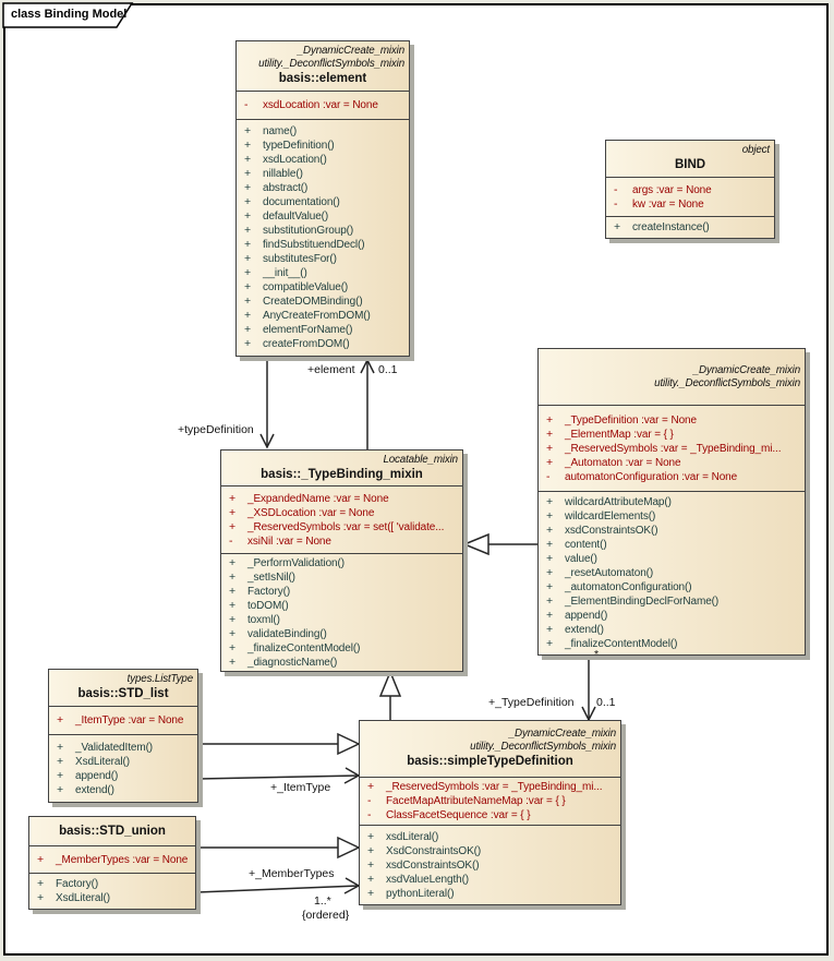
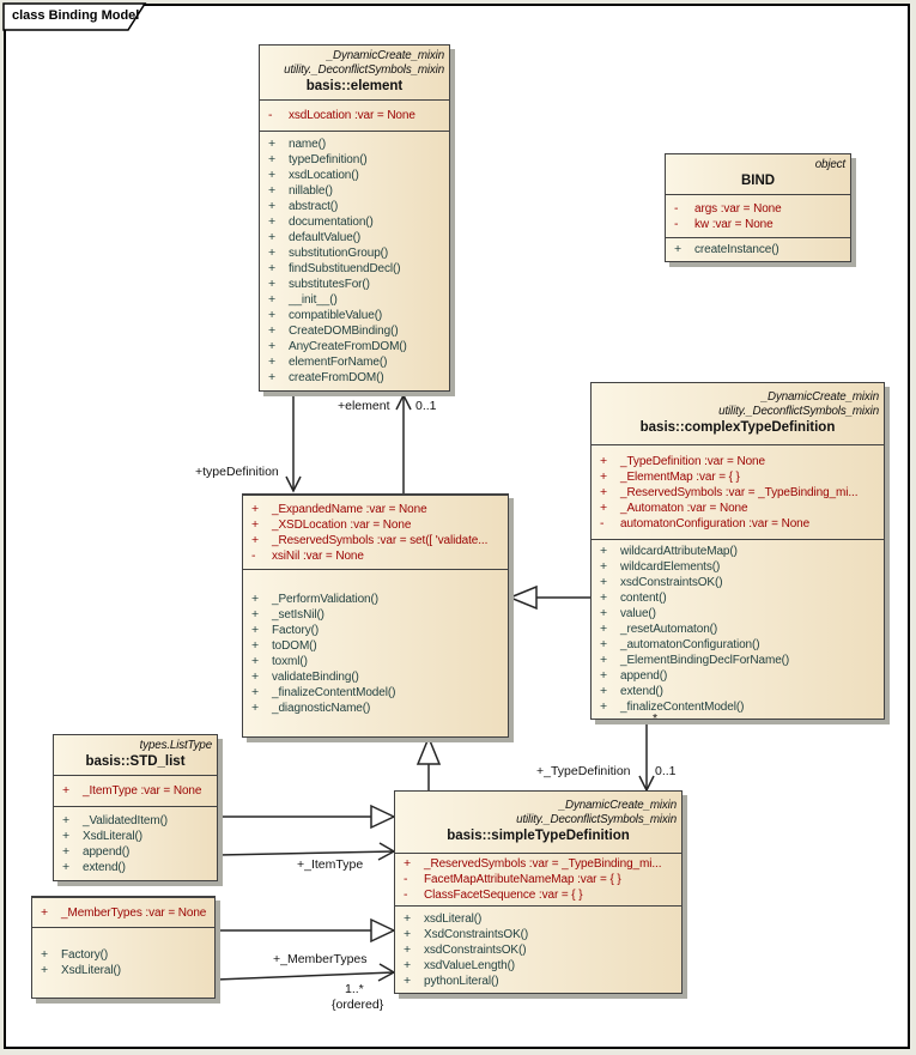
  class Binding Model
  _DynamicCreate_mixin
  utility._DeconflictSymbols_mixin
  basis::element
  -
  xsdLocation :var = None
  +
  name()
  +
  typeDefinition()
  +
  xsdLocation()
  +
  nillable()
  +
  abstract()
  +
  documentation()
  +
  defaultValue()
  +
  substitutionGroup()
  +
  findSubstituendDecl()
  +
  substitutesFor()
  +
  __init__()
  +
  compatibleValue()
  +
  CreateDOMBinding()
  +
  AnyCreateFromDOM()
  +
  elementForName()
  +
  createFromDOM()
  object
  BIND
  -
  args :var = None
  -
  kw :var = None
  +
  createInstance()
  _DynamicCreate_mixin
  utility._DeconflictSymbols_mixin
+ basis::complexTypeDefinition
  +
  _TypeDefinition :var = None
  +
  _ElementMap :var = { }
  +
  _ReservedSymbols :var = _TypeBinding_mi...
  +
  _Automaton :var = None
  -
  automatonConfiguration :var = None
  +
  wildcardAttributeMap()
  +
  wildcardElements()
  +
  xsdConstraintsOK()
  +
  content()
  +
  value()
  +
  _resetAutomaton()
  +
  _automatonConfiguration()
  +
  _ElementBindingDeclForName()
  +
  append()
  +
  extend()
  +
  _finalizeContentModel()
- Locatable_mixin
- basis::_TypeBinding_mixin
  +
  _ExpandedName :var = None
  +
  _XSDLocation :var = None
  +
  _ReservedSymbols :var = set([ 'validate...
  -
  xsiNil :var = None
  +
  _PerformValidation()
  +
  _setIsNil()
  +
  Factory()
  +
  toDOM()
  +
  toxml()
  +
  validateBinding()
  +
  _finalizeContentModel()
  +
  _diagnosticName()
  types.ListType
  basis::STD_list
  +
  _ItemType :var = None
  +
  _ValidatedItem()
  +
  XsdLiteral()
  +
  append()
  +
  extend()
- basis::STD_union
  +
  _MemberTypes :var = None
  +
  Factory()
  +
  XsdLiteral()
  _DynamicCreate_mixin
  utility._DeconflictSymbols_mixin
  basis::simpleTypeDefinition
  +
  _ReservedSymbols :var = _TypeBinding_mi...
  -
  FacetMapAttributeNameMap :var = { }
  -
  ClassFacetSequence :var = { }
  +
  xsdLiteral()
  +
  XsdConstraintsOK()
  +
  xsdConstraintsOK()
  +
  xsdValueLength()
  +
  pythonLiteral()
  +element
  0..1
  +typeDefinition
  *
  +_TypeDefinition
  0..1
  +_ItemType
  +_MemberTypes
  1..*
  {ordered}
